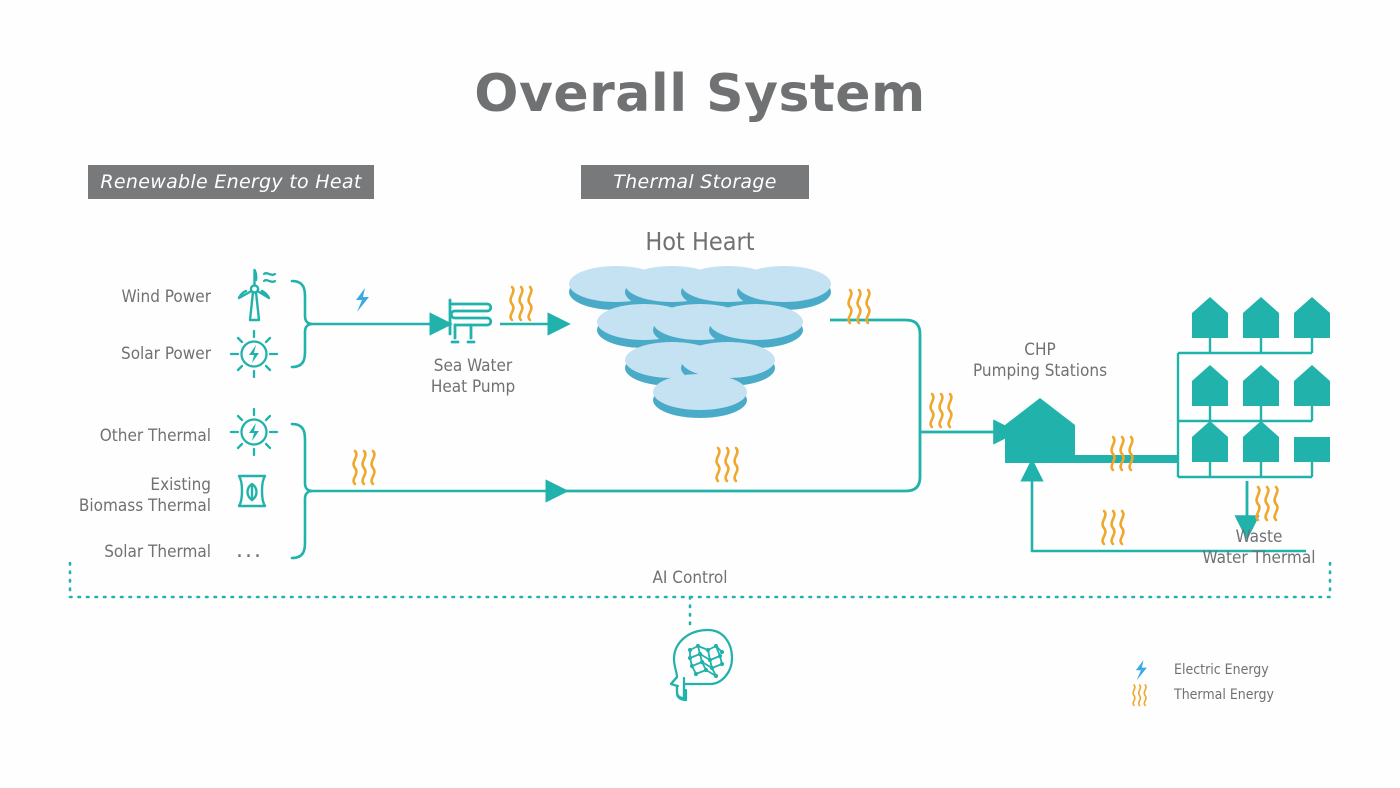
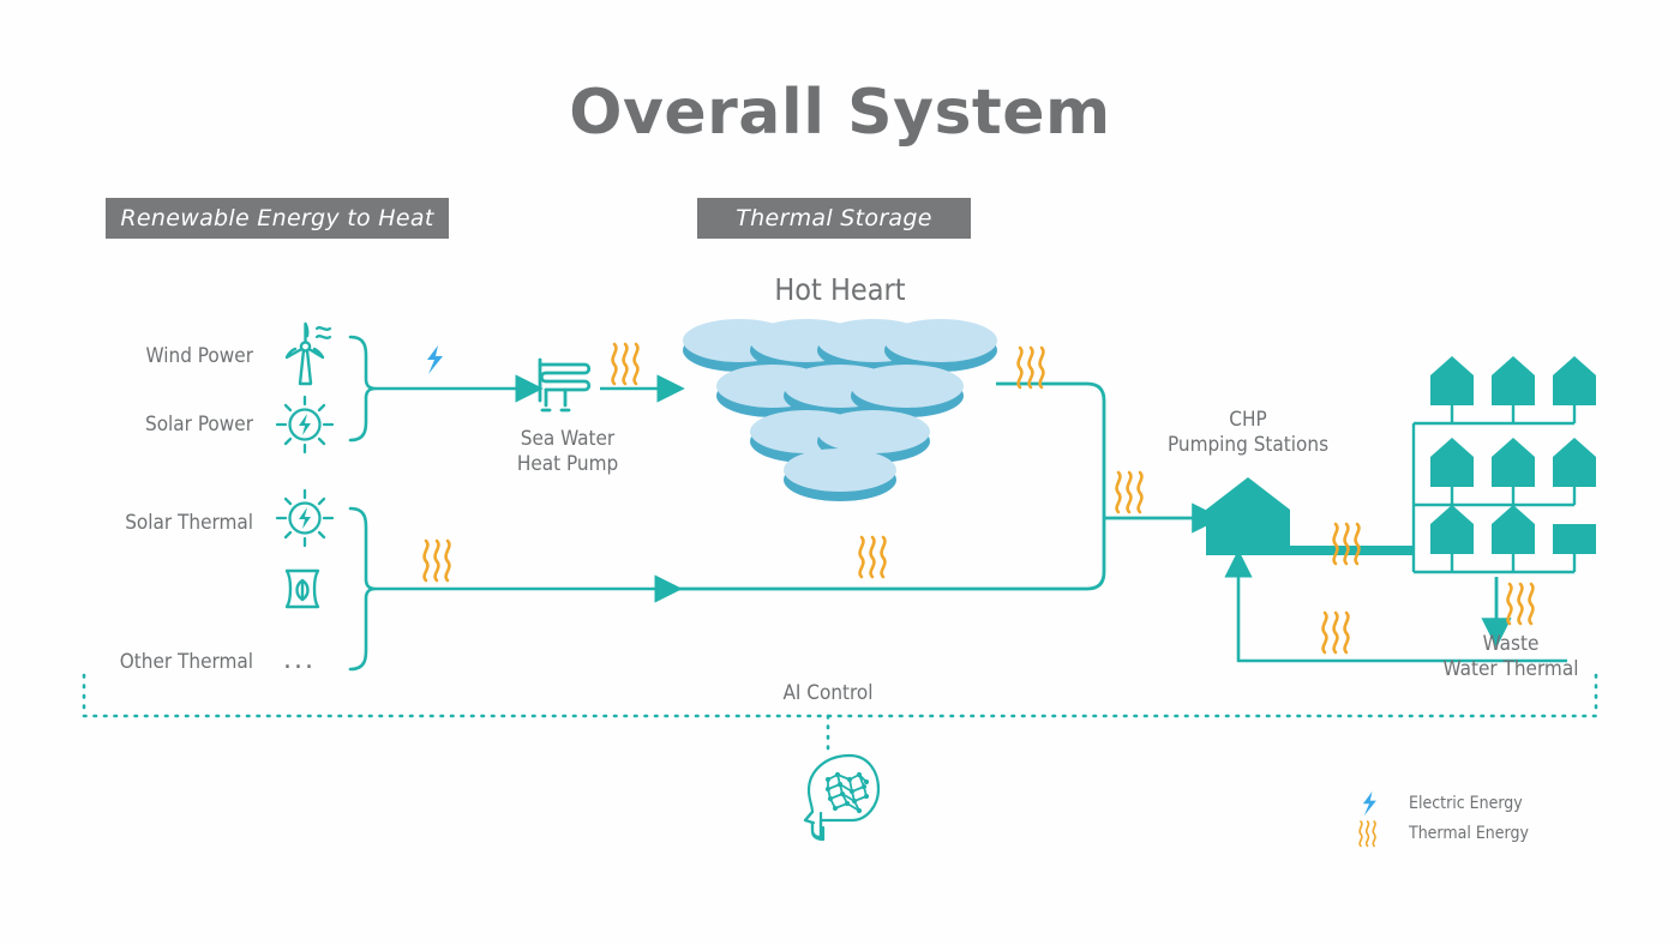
  Overall System
  Renewable Energy to Heat
  Thermal Storage
  Wind Power
  Solar Power
- Other Thermal
+ Solar Thermal
- Existing
- Biomass Thermal
- Solar Thermal
+ Other Thermal
  ...
  Sea Water
  Heat Pump
  Hot Heart
  CHP
  Pumping Stations
  Waste
  Water Thermal
  AI Control
  Electric Energy
  Thermal Energy
